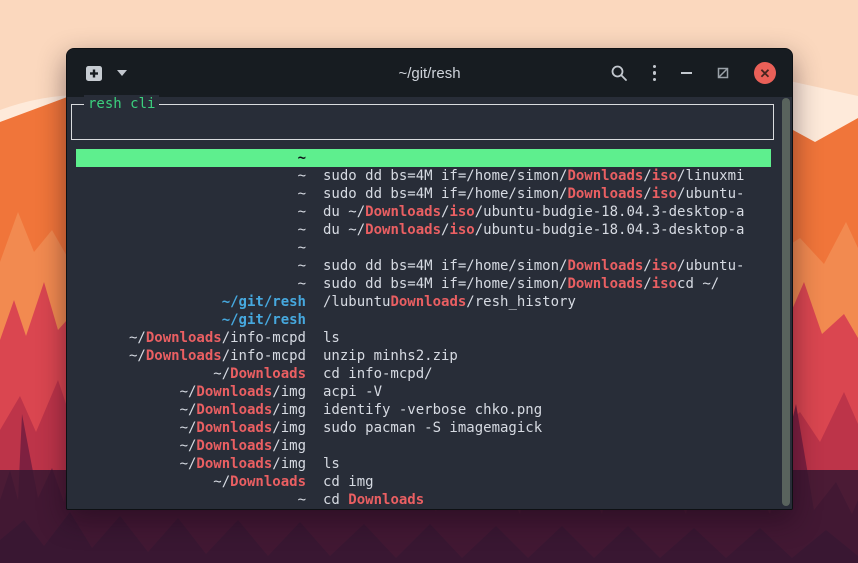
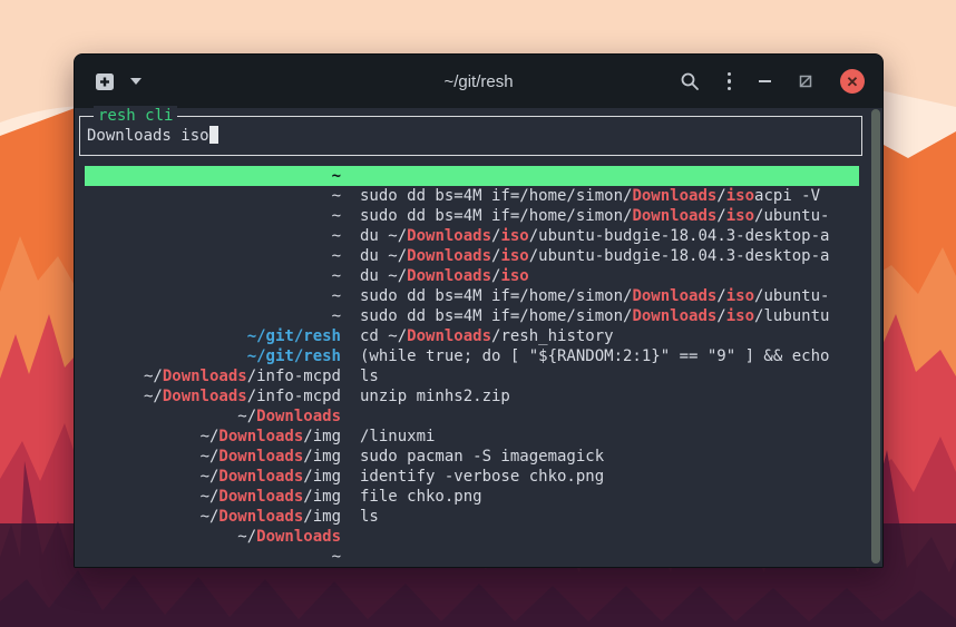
  ~/git/resh
  ✕
  resh cli
+ Downloads iso
  ~
  ~
- sudo dd bs=4M if=/home/simon/Downloads/iso/linuxmi
+ sudo dd bs=4M if=/home/simon/Downloads/isoacpi -V
  ~
  sudo dd bs=4M if=/home/simon/Downloads/iso/ubuntu-
  ~
  du ~/Downloads/iso/ubuntu-budgie-18.04.3-desktop-a
  ~
  du ~/Downloads/iso/ubuntu-budgie-18.04.3-desktop-a
  ~
+ du ~/Downloads/iso
  ~
  sudo dd bs=4M if=/home/simon/Downloads/iso/ubuntu-
  ~
- sudo dd bs=4M if=/home/simon/Downloads/isocd ~/
+ sudo dd bs=4M if=/home/simon/Downloads/iso/lubuntu
  ~/git/resh
- /lubuntuDownloads/resh_history
+ cd ~/Downloads/resh_history
  ~/git/resh
+ (while true; do [ "${RANDOM:2:1}" == "9" ] && echo
  ~/Downloads/info-mcpd
  ls
  ~/Downloads/info-mcpd
  unzip minhs2.zip
  ~/Downloads
- cd info-mcpd/
  ~/Downloads/img
- acpi -V
+ /linuxmi
  ~/Downloads/img
- identify -verbose chko.png
+ sudo pacman -S imagemagick
  ~/Downloads/img
- sudo pacman -S imagemagick
+ identify -verbose chko.png
  ~/Downloads/img
+ file chko.png
  ~/Downloads/img
  ls
  ~/Downloads
- cd img
  ~
- cd Downloads
